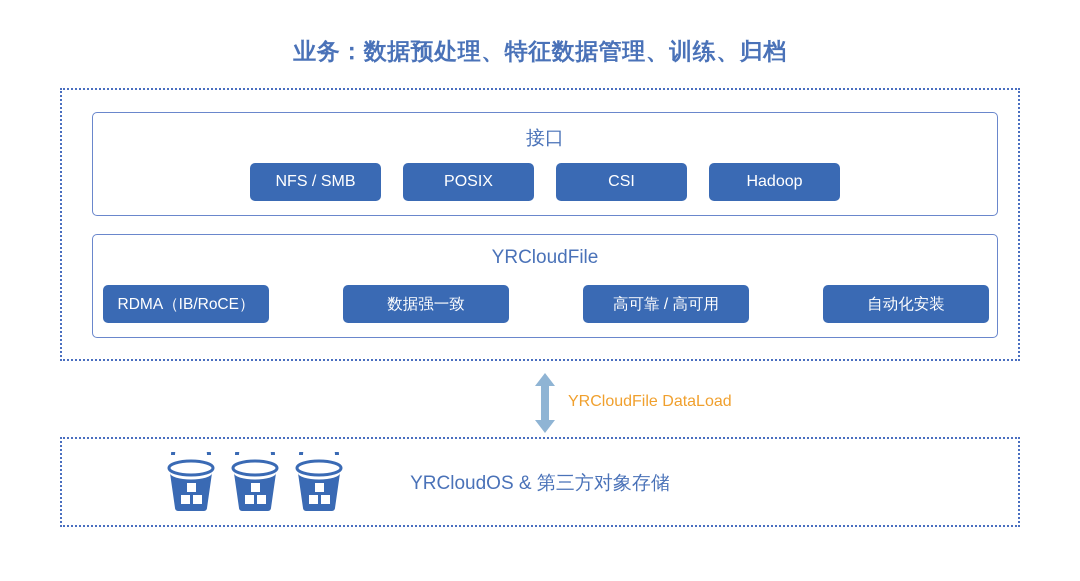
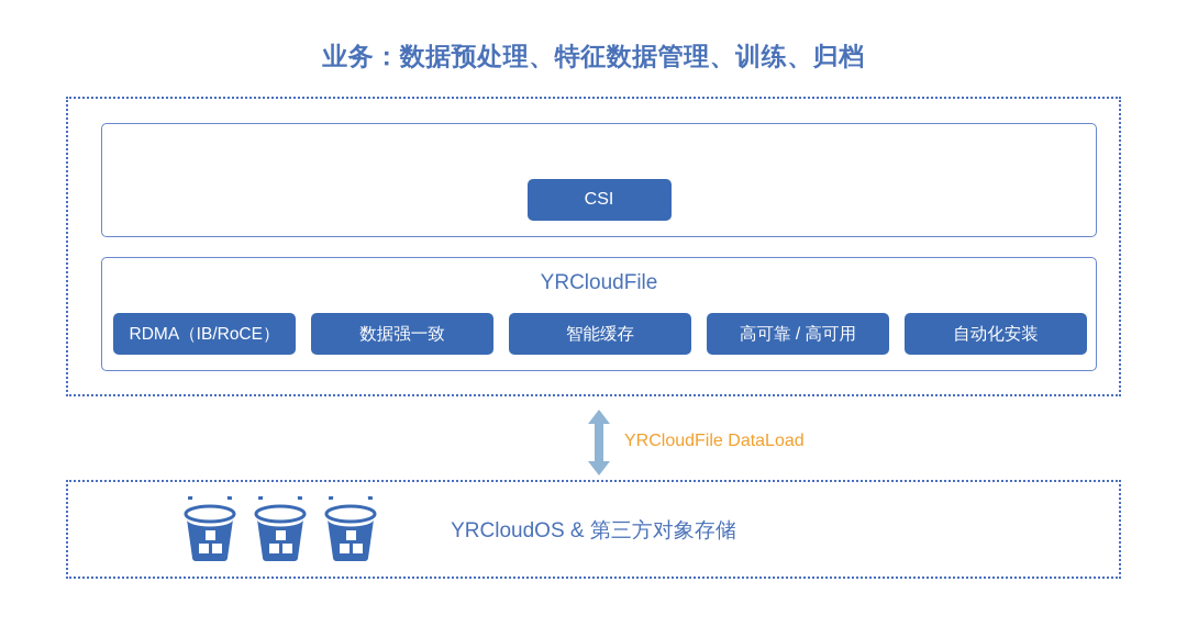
  业务：数据预处理、特征数据管理、训练、归档
- 接口
- NFS / SMB
- POSIX
  CSI
- Hadoop
  YRCloudFile
  RDMA（IB/RoCE）
  数据强一致
+ 智能缓存
  高可靠 / 高可用
  自动化安装
  YRCloudFile DataLoad
  YRCloudOS & 第三方对象存储
